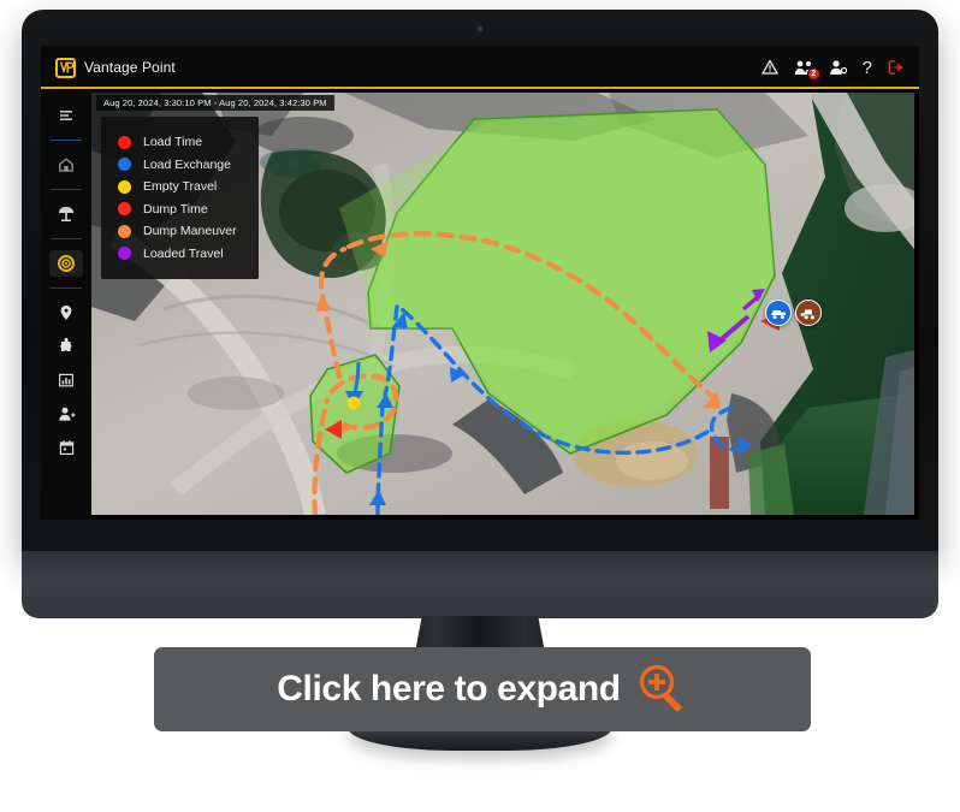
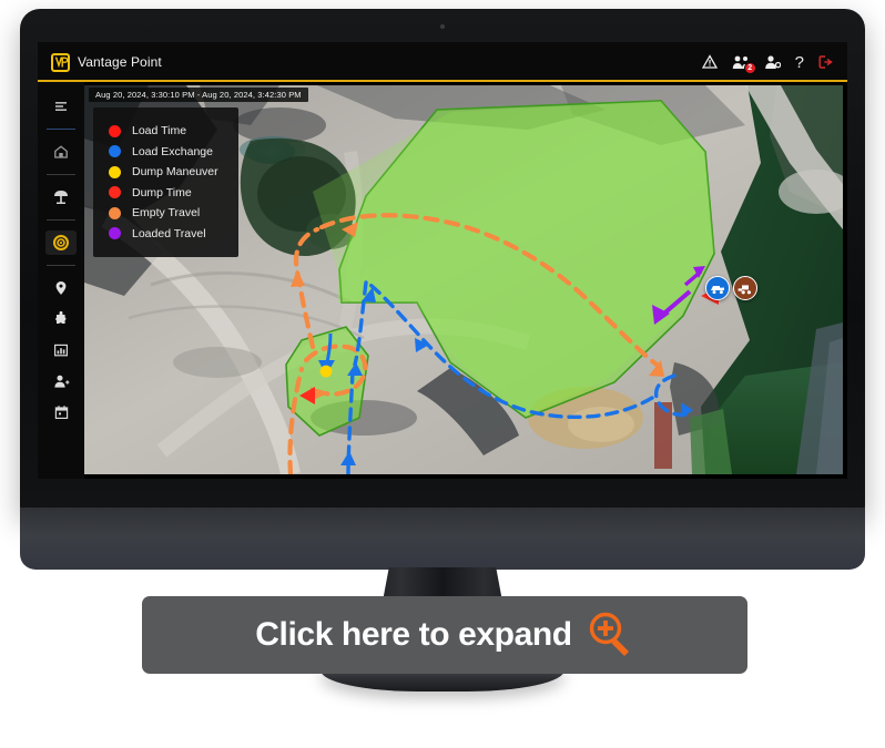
  Vantage Point
  ?
  Aug 20, 2024, 3:30:10 PM - Aug 20, 2024, 3:42:30 PM
  Load Time
  Load Exchange
- Empty Travel
+ Dump Maneuver
  Dump Time
- Dump Maneuver
+ Empty Travel
  Loaded Travel
  Click here to expand
